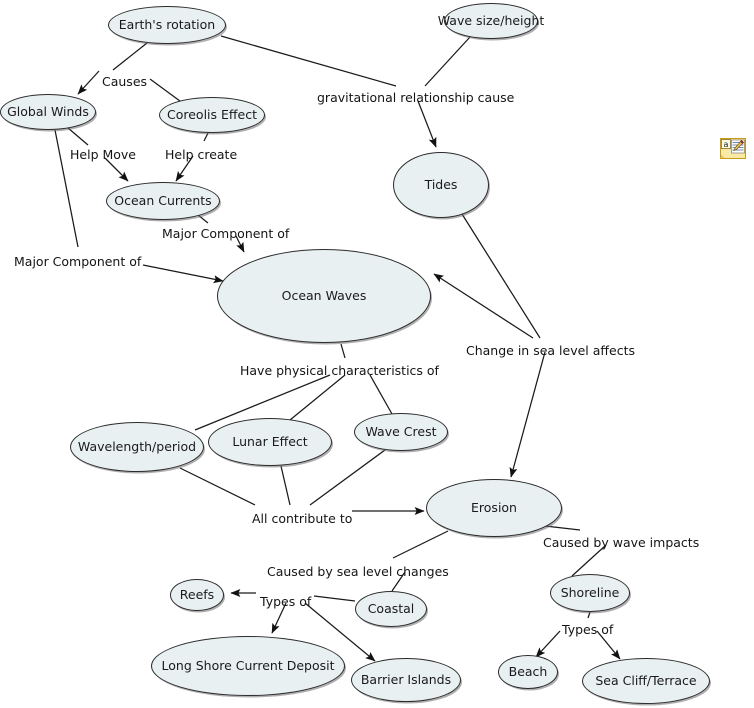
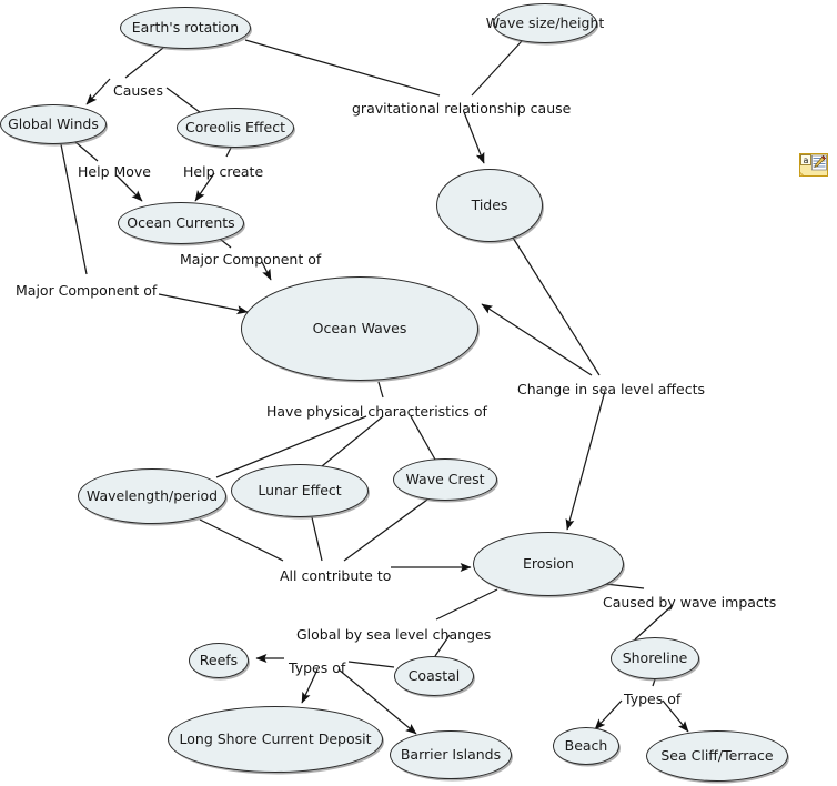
  Earth's rotation
  Wave size/height
  Global Winds
  Coreolis Effect
  Tides
  Ocean Currents
  Ocean Waves
  Wavelength/period
  Lunar Effect
  Wave Crest
  Erosion
  Reefs
  Coastal
  Long Shore Current Deposit
  Barrier Islands
  Shoreline
  Beach
  Sea Cliff/Terrace
  Causes
  gravitational relationship cause
  Help Move
  Help create
  Major Component of
  Major Component of
  Have physical characteristics of
  Change in sea level affects
  All contribute to
- Caused by sea level changes
+ Global by sea level changes
  Caused by wave impacts
  Types of
  Types of
  a
